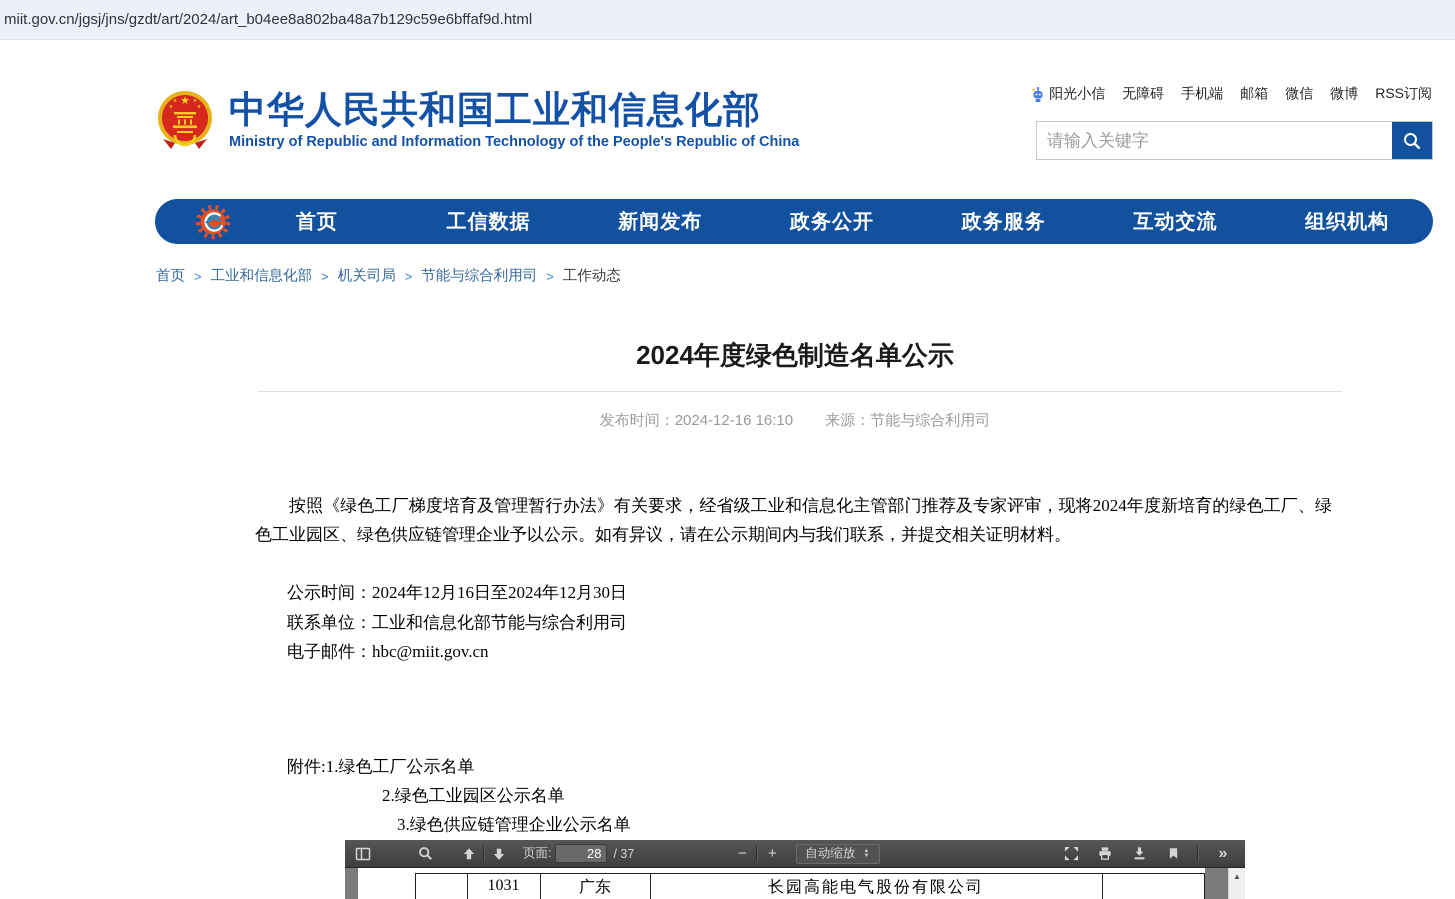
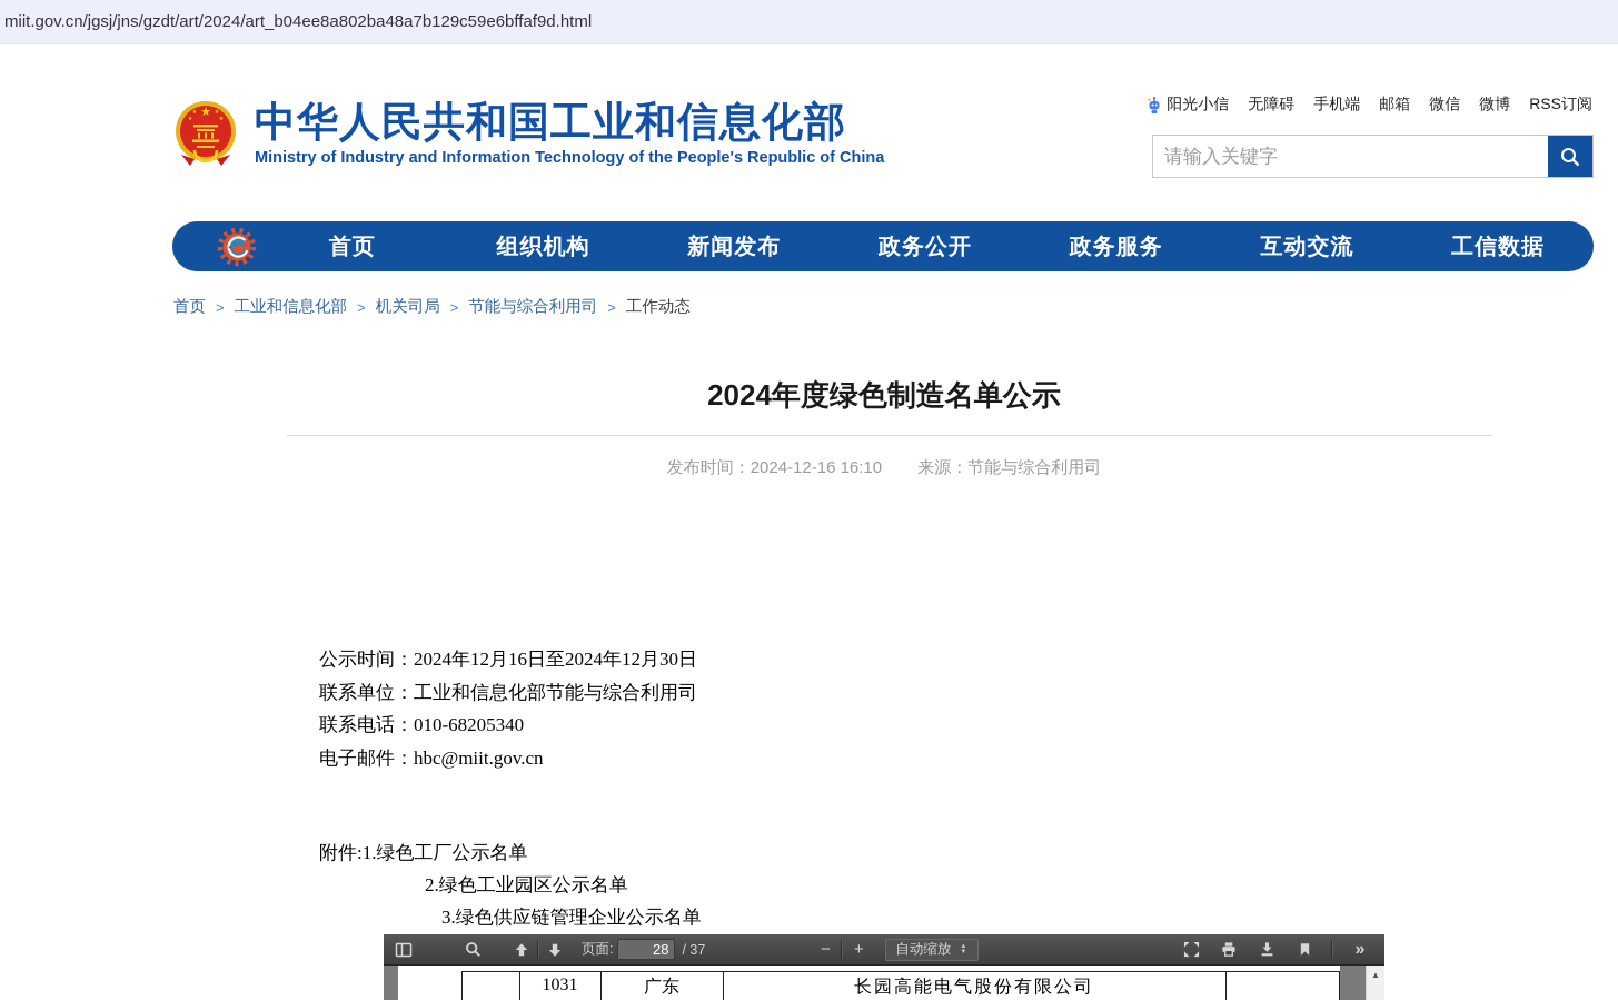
  miit.gov.cn/jgsj/jns/gzdt/art/2024/art_b04ee8a802ba48a7b129c59e6bffaf9d.html
  ★
  中华人民共和国工业和信息化部
- Ministry of Republic and Information Technology of the People's Republic of China
+ Ministry of Industry and Information Technology of the People's Republic of China
  阳光小信
  无障碍
  手机端
  邮箱
  微信
  微博
  RSS订阅
  请输入关键字
  首页
- 工信数据
+ 组织机构
  新闻发布
  政务公开
  政务服务
  互动交流
- 组织机构
+ 工信数据
  首页
  >
  工业和信息化部
  >
  机关司局
  >
  节能与综合利用司
  >
  工作动态
  2024年度绿色制造名单公示
  发布时间：2024-12-16 16:10 来源：节能与综合利用司
- 按照《绿色工厂梯度培育及管理暂行办法》有关要求，经省级工业和信息化主管部门推荐及专家评审，现将2024年度新培育的绿色工厂、绿色工业园区、绿色供应链管理企业予以公示。如有异议，请在公示期间内与我们联系，并提交相关证明材料。
  公示时间：2024年12月16日至2024年12月30日
  联系单位：工业和信息化部节能与综合利用司
+ 联系电话：010-68205340
  电子邮件：hbc@miit.gov.cn
  附件:1.绿色工厂公示名单
  2.绿色工业园区公示名单
  3.绿色供应链管理企业公示名单
  页面:
  28
  / 37
  −
  +
  自动缩放
  »
  1031
  广东
  长园高能电气股份有限公司
  ▲
